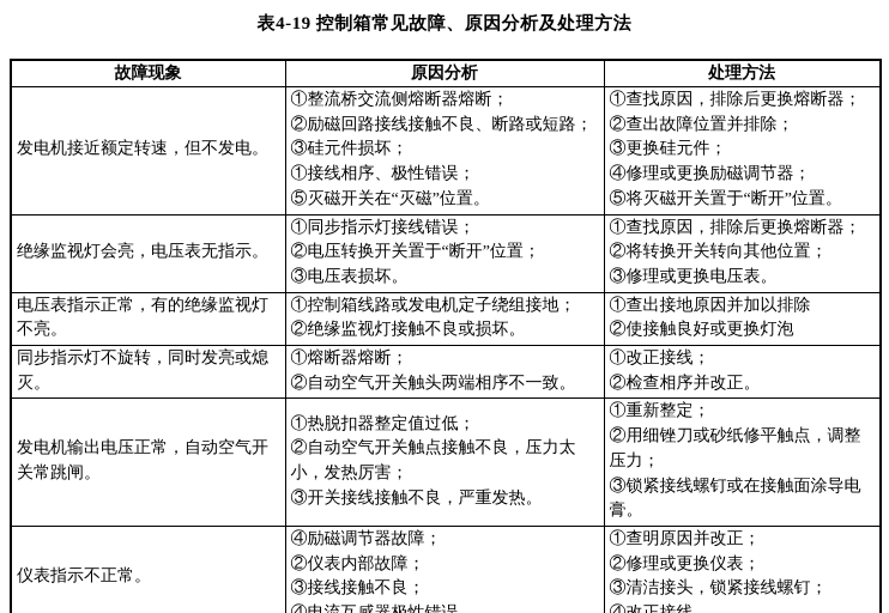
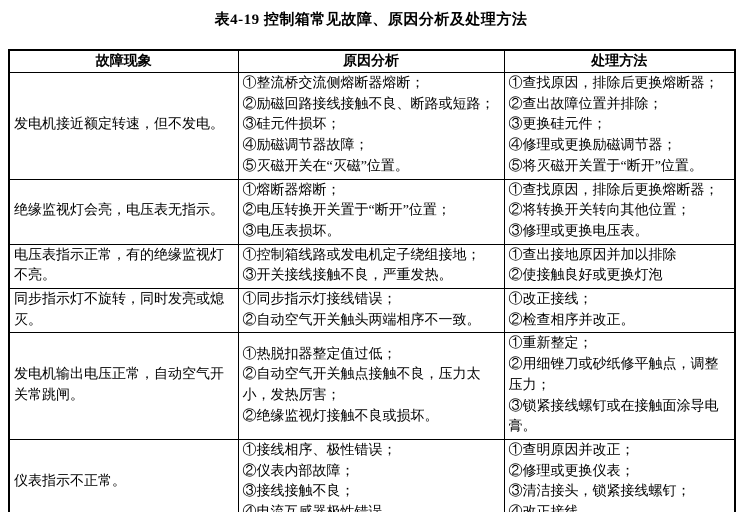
  表4-19 控制箱常见故障、原因分析及处理方法
  故障现象	原因分析	处理方法
- 发电机接近额定转速，但不发电。	①整流桥交流侧熔断器熔断；②励磁回路接线接触不良、断路或短路；③硅元件损坏；①接线相序、极性错误；⑤灭磁开关在“灭磁”位置。	①查找原因，排除后更换熔断器；②查出故障位置并排除；③更换硅元件；④修理或更换励磁调节器；⑤将灭磁开关置于“断开”位置。
+ 发电机接近额定转速，但不发电。	①整流桥交流侧熔断器熔断；②励磁回路接线接触不良、断路或短路；③硅元件损坏；④励磁调节器故障；⑤灭磁开关在“灭磁”位置。	①查找原因，排除后更换熔断器；②查出故障位置并排除；③更换硅元件；④修理或更换励磁调节器；⑤将灭磁开关置于“断开”位置。
- 绝缘监视灯会亮，电压表无指示。	①同步指示灯接线错误；②电压转换开关置于“断开”位置；③电压表损坏。	①查找原因，排除后更换熔断器；②将转换开关转向其他位置；③修理或更换电压表。
+ 绝缘监视灯会亮，电压表无指示。	①熔断器熔断；②电压转换开关置于“断开”位置；③电压表损坏。	①查找原因，排除后更换熔断器；②将转换开关转向其他位置；③修理或更换电压表。
- 电压表指示正常，有的绝缘监视灯不亮。	①控制箱线路或发电机定子绕组接地；②绝缘监视灯接触不良或损坏。	①查出接地原因并加以排除②使接触良好或更换灯泡
+ 电压表指示正常，有的绝缘监视灯不亮。	①控制箱线路或发电机定子绕组接地；③开关接线接触不良，严重发热。	①查出接地原因并加以排除②使接触良好或更换灯泡
- 同步指示灯不旋转，同时发亮或熄灭。	①熔断器熔断；②自动空气开关触头两端相序不一致。	①改正接线；②检查相序并改正。
+ 同步指示灯不旋转，同时发亮或熄灭。	①同步指示灯接线错误；②自动空气开关触头两端相序不一致。	①改正接线；②检查相序并改正。
- 发电机输出电压正常，自动空气开关常跳闸。	①热脱扣器整定值过低；②自动空气开关触点接触不良，压力太小，发热厉害；③开关接线接触不良，严重发热。	①重新整定；②用细锉刀或砂纸修平触点，调整压力；③锁紧接线螺钉或在接触面涂导电膏。
+ 发电机输出电压正常，自动空气开关常跳闸。	①热脱扣器整定值过低；②自动空气开关触点接触不良，压力太小，发热厉害；②绝缘监视灯接触不良或损坏。	①重新整定；②用细锉刀或砂纸修平触点，调整压力；③锁紧接线螺钉或在接触面涂导电膏。
- 仪表指示不正常。	④励磁调节器故障；②仪表内部故障；③接线接触不良；	①查明原因并改正；②修理或更换仪表；③清洁接头，锁紧接线螺钉；
+ 仪表指示不正常。	①接线相序、极性错误；②仪表内部故障；③接线接触不良；	①查明原因并改正；②修理或更换仪表；③清洁接头，锁紧接线螺钉；
